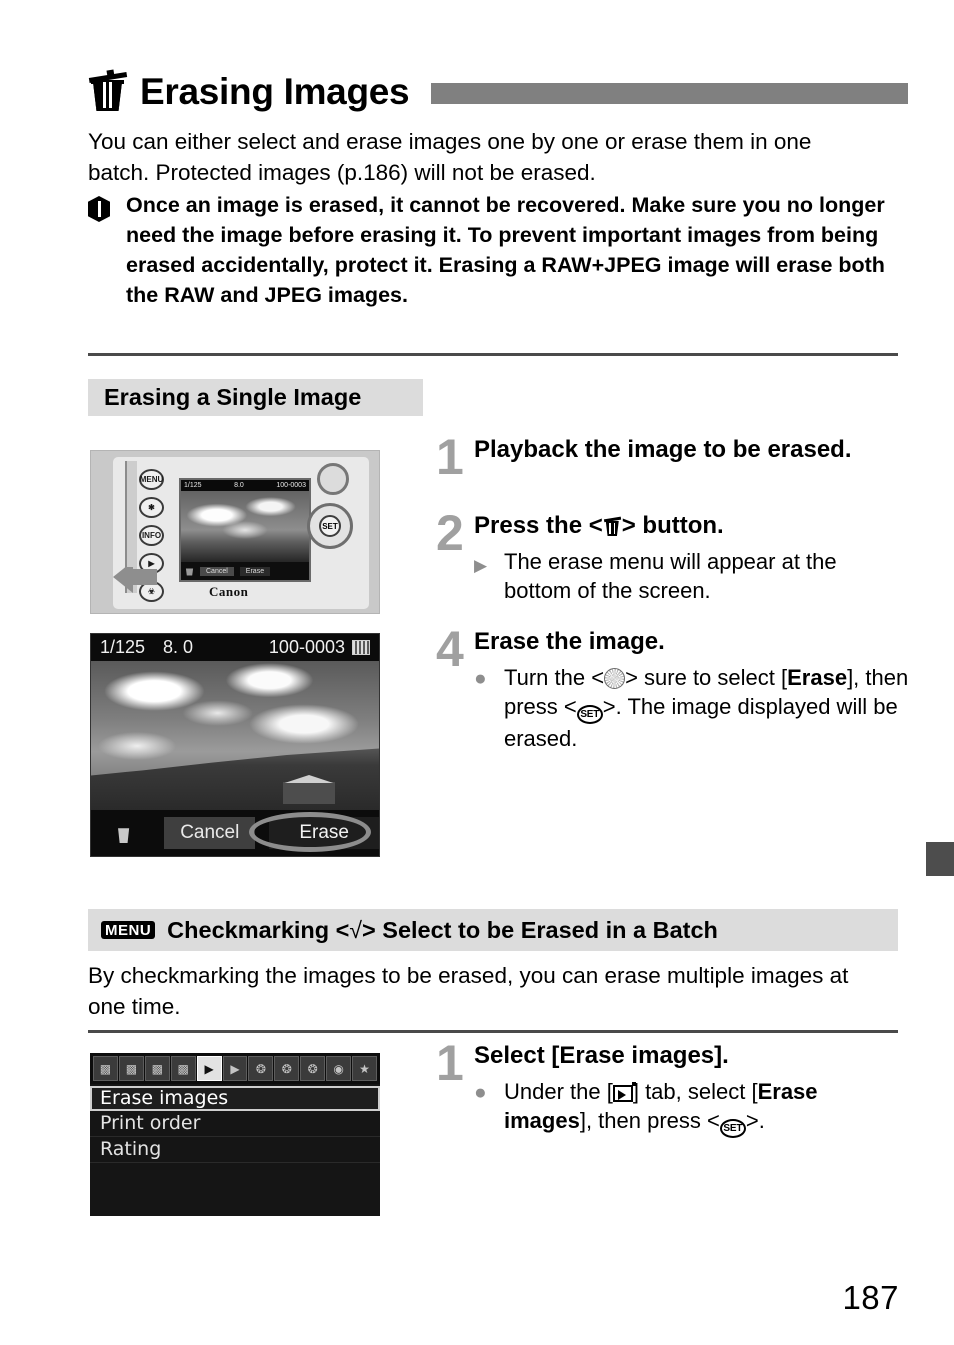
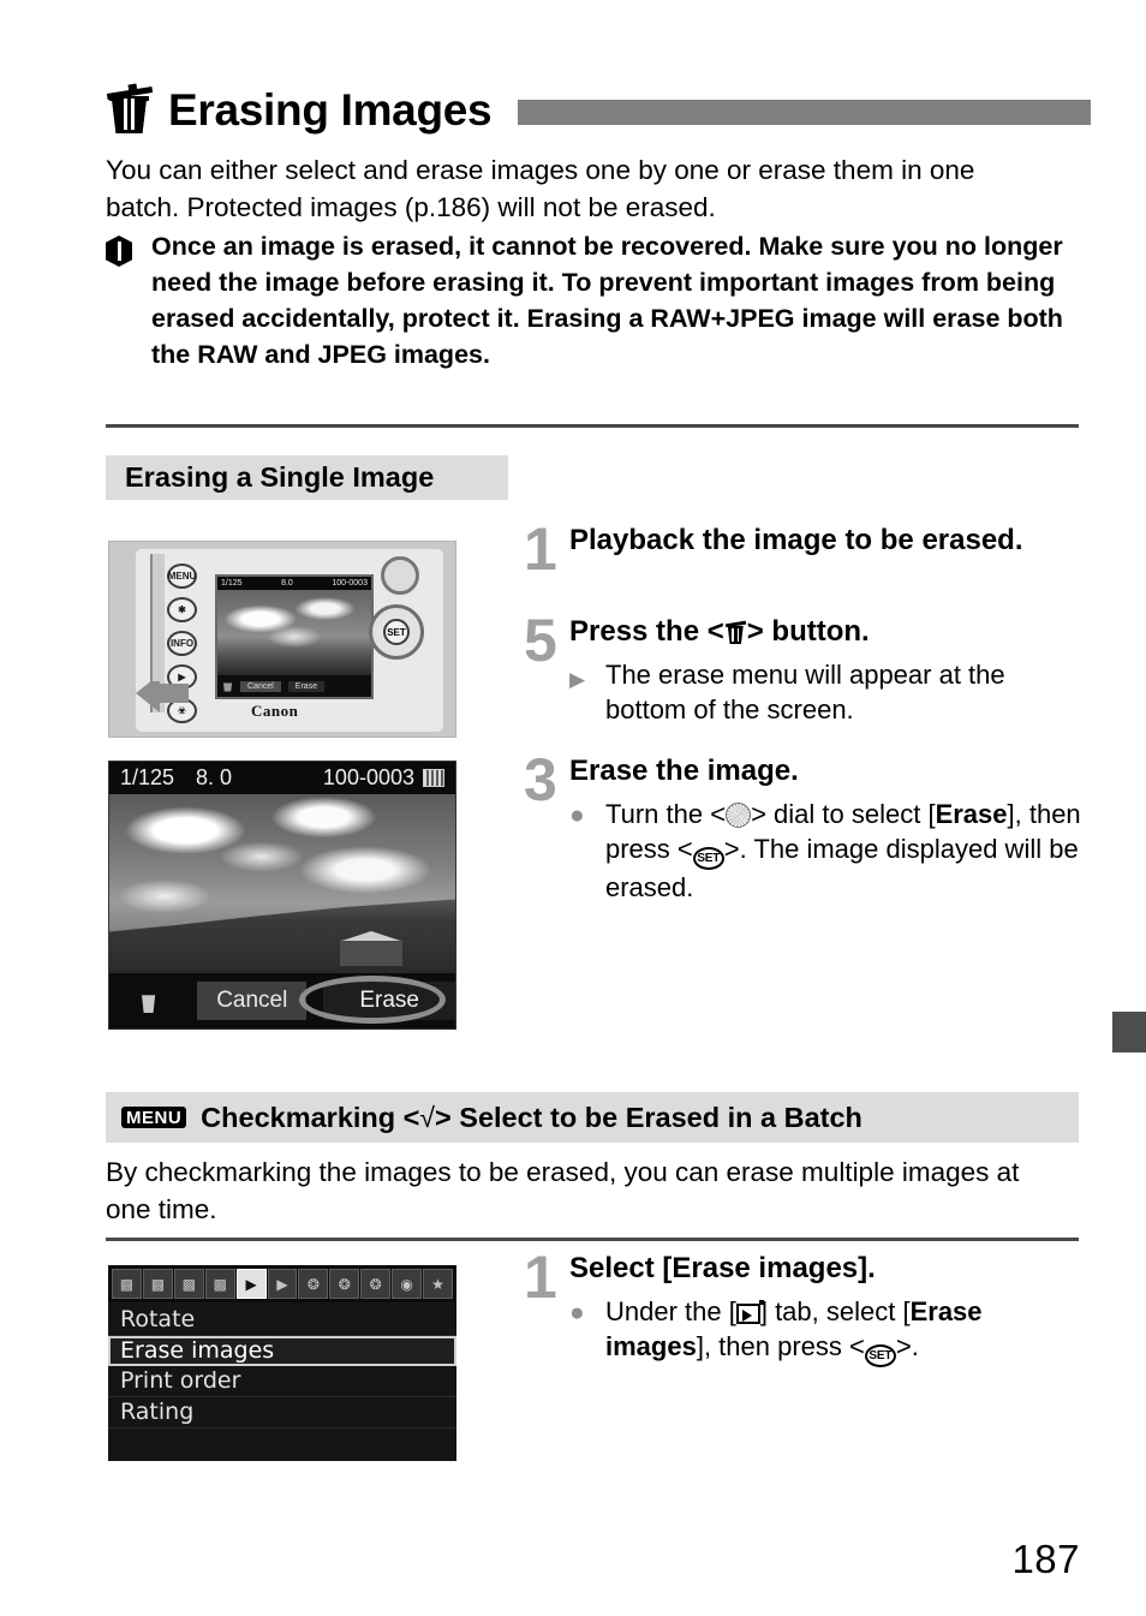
  Erasing Images
  You can either select and erase images one by one or erase them in one batch. Protected images (p.186) will not be erased.
  Once an image is erased, it cannot be recovered. Make sure you no longer need the image before erasing it. To prevent important images from being erased accidentally, protect it. Erasing a RAW+JPEG image will erase both the RAW and JPEG images.
  Erasing a Single Image
  MENU
  ✱
  INFO
  ▶
  ☣
  SET
  Canon
  1
  Playback the image to be erased.
- 2
+ 5
  Press the < > button.
  ▶
  The erase menu will appear at the bottom of the screen.
  1/125
  8. 0
  100-0003
  Cancel
  Erase
- 4
+ 3
  Erase the image.
  ●
- Turn the < > sure to select [Erase], then press < SET>. The image displayed will be erased.
+ Turn the < > dial to select [Erase], then press < SET>. The image displayed will be erased.
  MENU
  Checkmarking <√> Select to be Erased in a Batch
  By checkmarking the images to be erased, you can erase multiple images at one time.
  ▩
  ▩
  ▩
  ▩
  ▶
  ▶
  ❂
  ❂
  ❂
  ◉
  ★
+ Rotate
  Erase images
  Print order
  Rating
  1
  Select [Erase images].
  ●
  Under the [ ] tab, select [Erase images], then press < SET>.
  187
